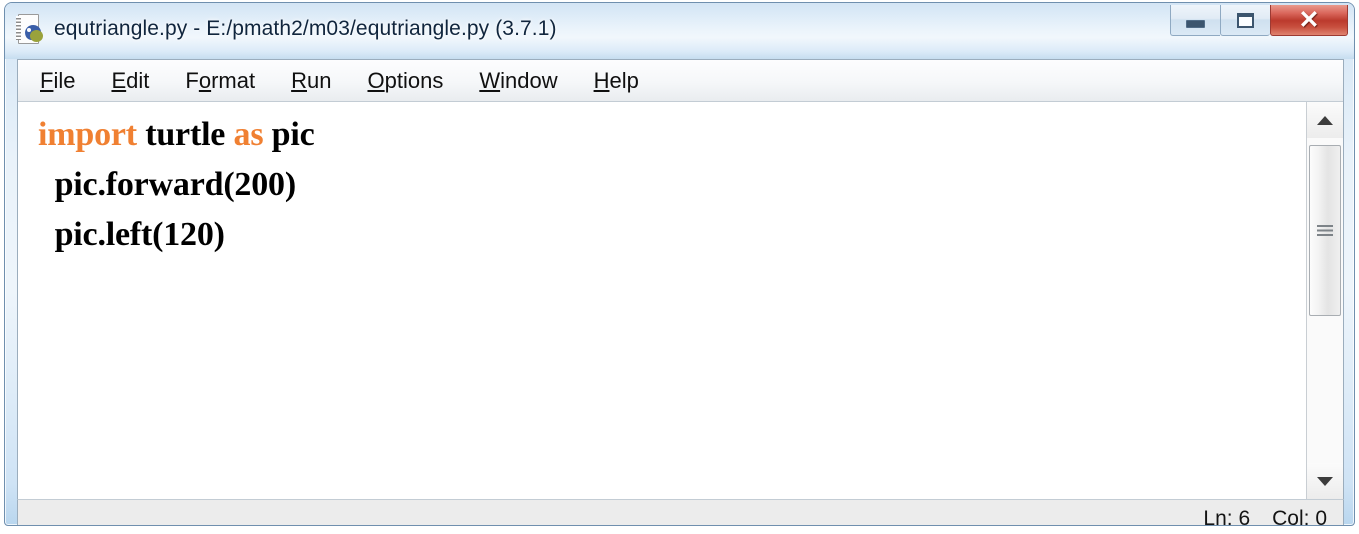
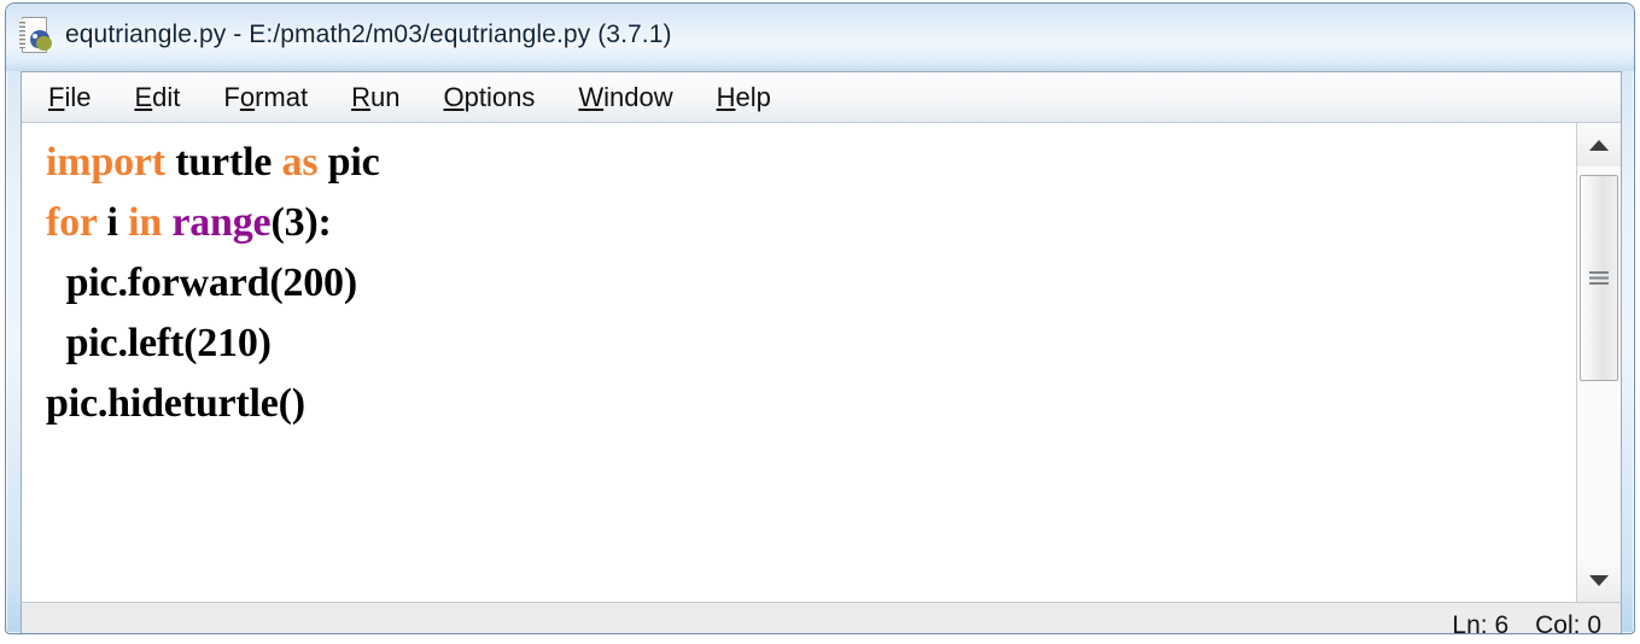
  equtriangle.py - E:/pmath2/m03/equtriangle.py (3.7.1)
- ✕
  File
  Edit
  Format
  Run
  Options
  Window
  Help
  import turtle as pic
+ for i in range(3):
  pic.forward(200)
- pic.left(120)
+ pic.left(210)
+ pic.hideturtle()
  Ln: 6
  Col: 0
